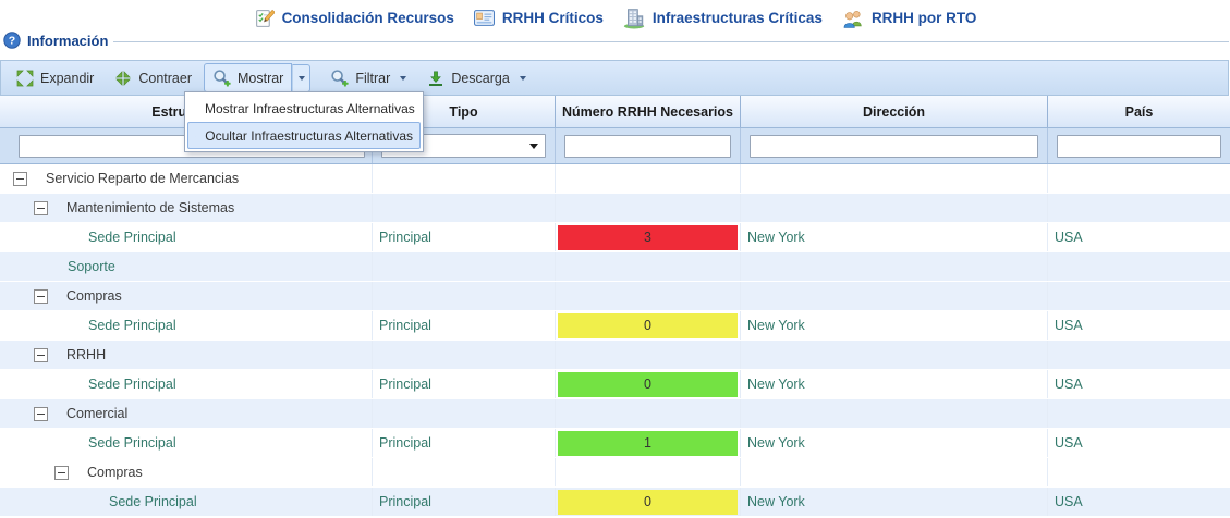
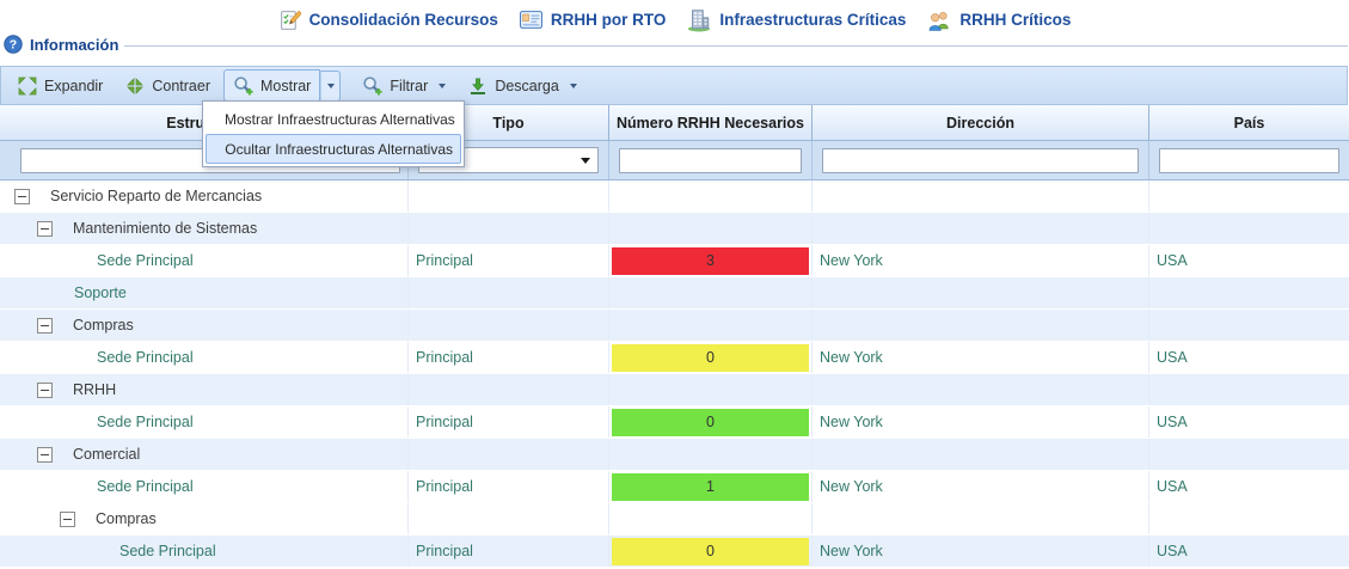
  Consolidación Recursos
- RRHH Críticos
+ RRHH por RTO
  Infraestructuras Críticas
- RRHH por RTO
+ RRHH Críticos
  ?
  Información
  Expandir
  Contraer
  Mostrar
  Filtrar
  Descarga
  Tipo
  Número RRHH Necesarios
  Dirección
  País
  Servicio Reparto de Mercancias
  Mantenimiento de Sistemas
  Sede Principal
  Principal
  3
  New York
  USA
  Soporte
  Compras
  Sede Principal
  Principal
  0
  New York
  USA
  RRHH
  Sede Principal
  Principal
  0
  New York
  USA
  Comercial
  Sede Principal
  Principal
  1
  New York
  USA
  Compras
  Sede Principal
  Principal
  0
  New York
  USA
  Mostrar Infraestructuras Alternativas
  Ocultar Infraestructuras Alternativas
